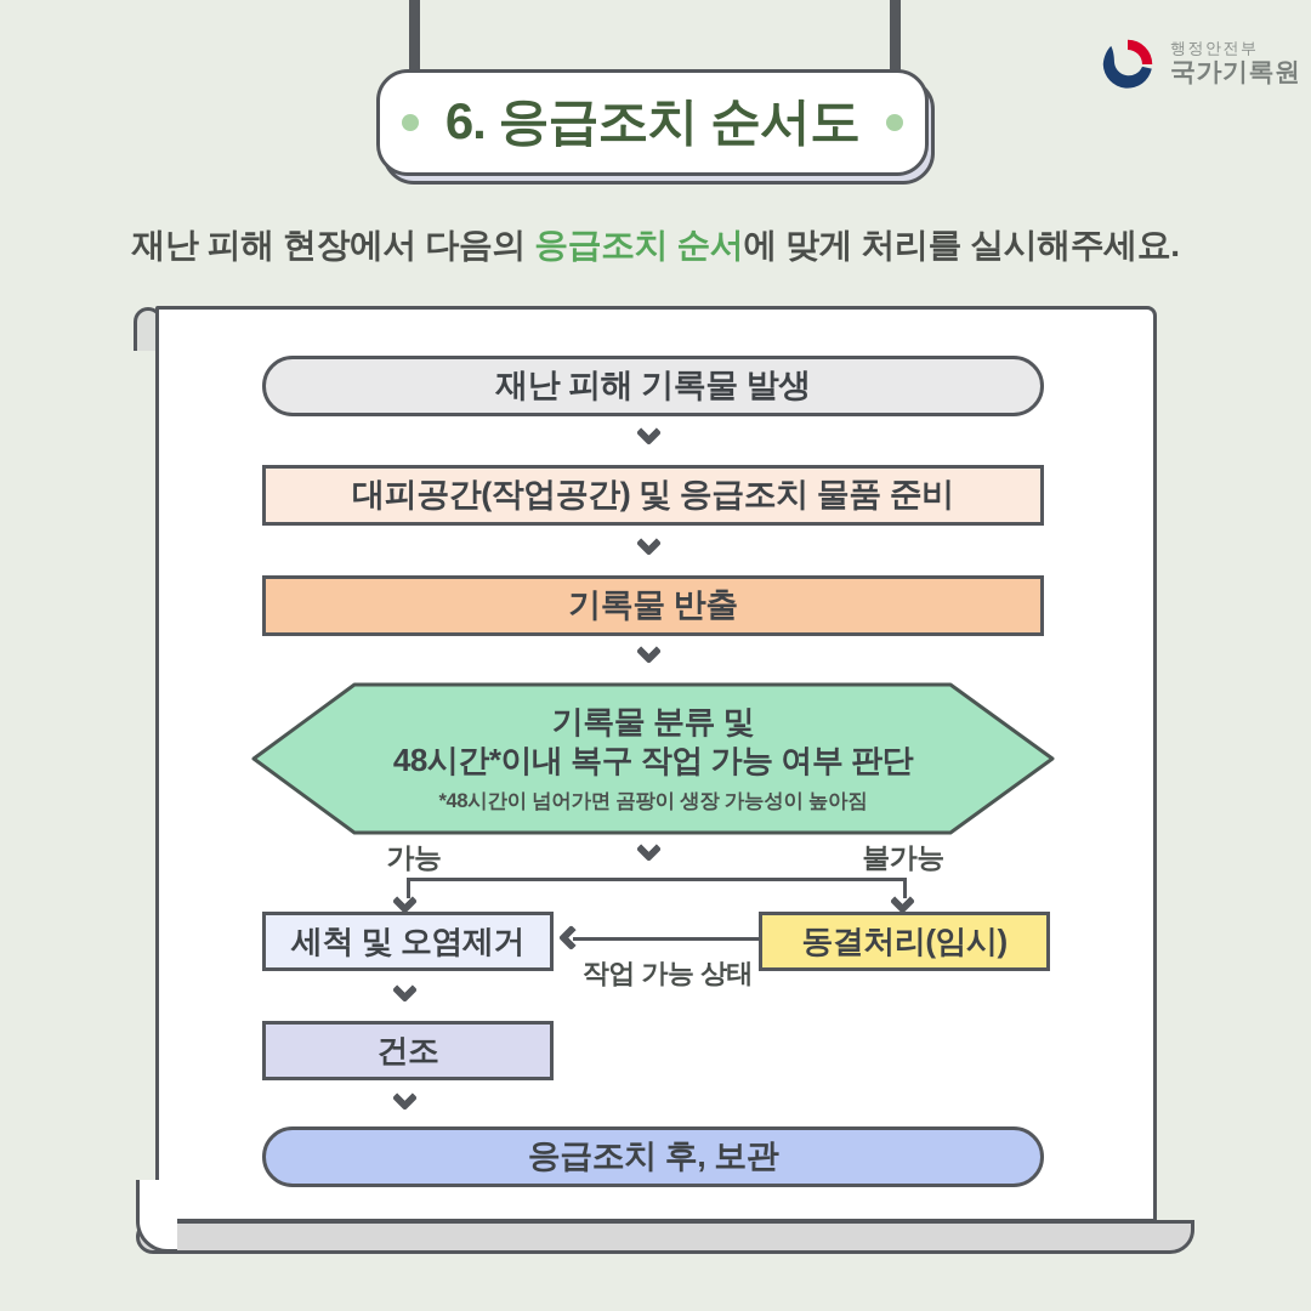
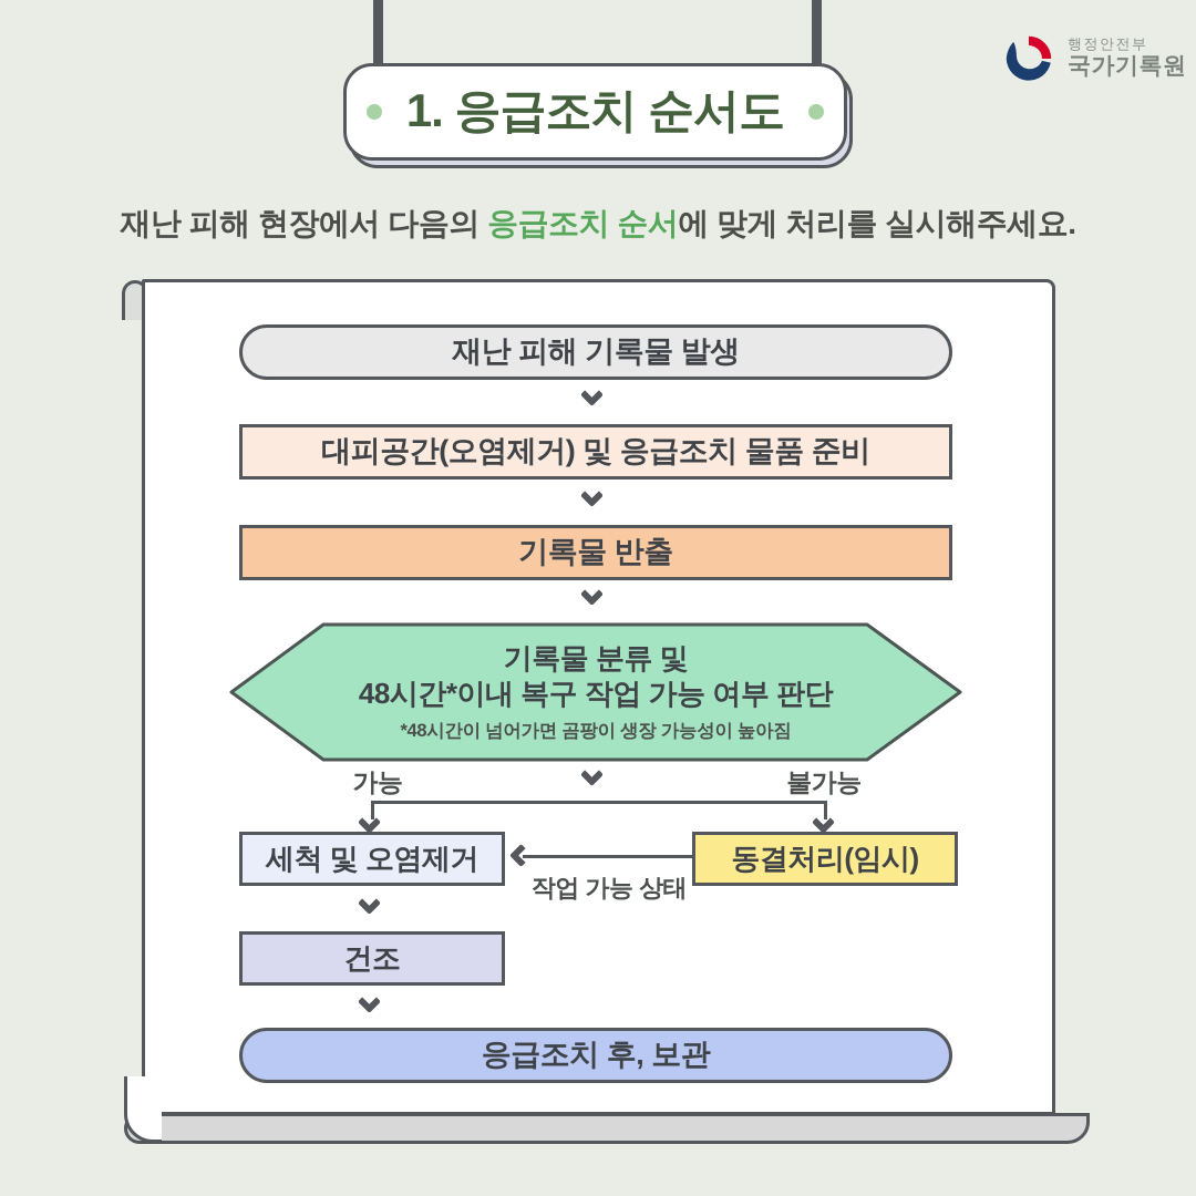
- 6. 응급조치 순서도
+ 1. 응급조치 순서도
  행정안전부
  국가기록원
  재난 피해 현장에서 다음의 응급조치 순서에 맞게 처리를 실시해주세요.
  재난 피해 기록물 발생
- 대피공간(작업공간) 및 응급조치 물품 준비
+ 대피공간(오염제거) 및 응급조치 물품 준비
  기록물 반출
  기록물 분류 및
  48시간*이내 복구 작업 가능 여부 판단
  *48시간이 넘어가면 곰팡이 생장 가능성이 높아짐
  가능
  불가능
  세척 및 오염제거
  동결처리(임시)
  작업 가능 상태
  건조
  응급조치 후, 보관
